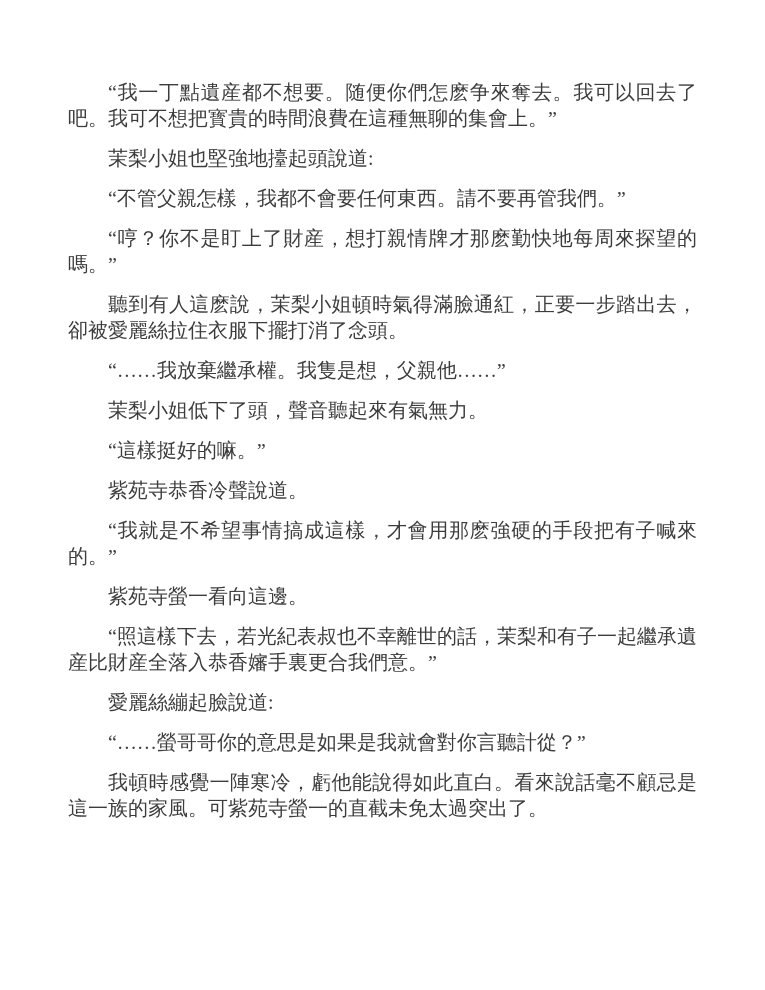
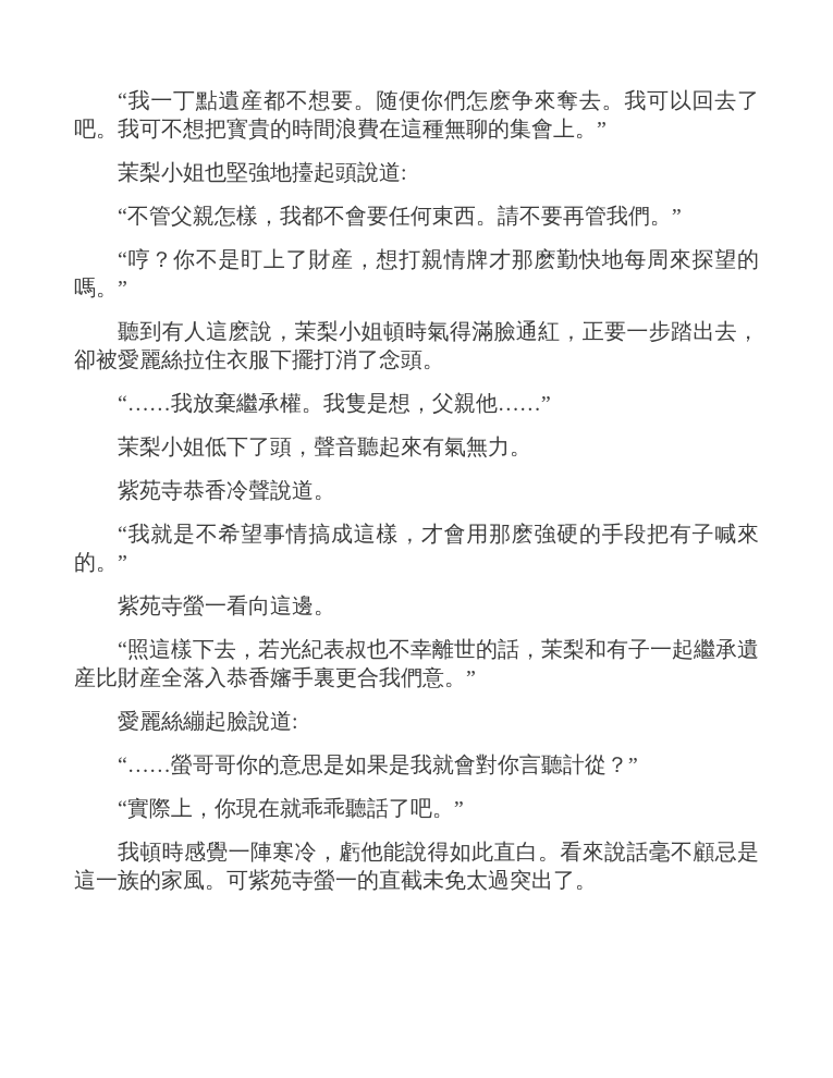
  “我一丁點遺産都不想要。随便你們怎麽争來奪去。我可以回去了吧。我可不想把寳貴的時間浪費在這種無聊的集會上。”
  茉梨小姐也堅強地擡起頭說道:
  “不管父親怎樣，我都不會要任何東西。請不要再管我們。”
  “哼？你不是盯上了財産，想打親情牌才那麽勤快地每周來探望的嗎。”
  聽到有人這麽說，茉梨小姐頓時氣得滿臉通紅，正要一步踏出去，卻被愛麗絲拉住衣服下擺打消了念頭。
  “……我放棄繼承權。我隻是想，父親他……”
  茉梨小姐低下了頭，聲音聽起來有氣無力。
- “這樣挺好的嘛。”
  紫苑寺恭香冷聲說道。
  “我就是不希望事情搞成這樣，才會用那麽強硬的手段把有子喊來的。”
  紫苑寺螢一看向這邊。
  “照這樣下去，若光紀表叔也不幸離世的話，茉梨和有子一起繼承遺産比財産全落入恭香嬸手裏更合我們意。”
  愛麗絲繃起臉說道:
  “……螢哥哥你的意思是如果是我就會對你言聽計從？”
+ “實際上，你現在就乖乖聽話了吧。”
  我頓時感覺一陣寒冷，虧他能說得如此直白。看來說話毫不顧忌是這一族的家風。可紫苑寺螢一的直截未免太過突出了。
